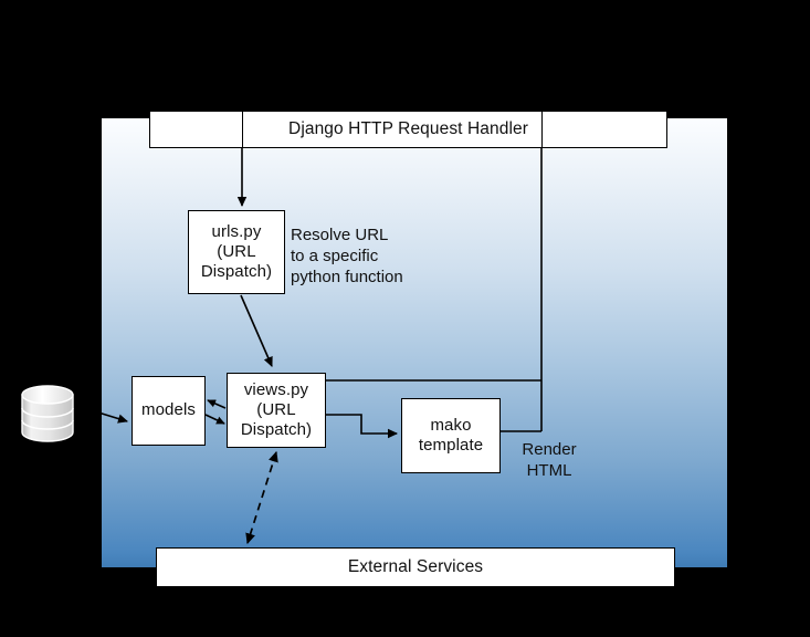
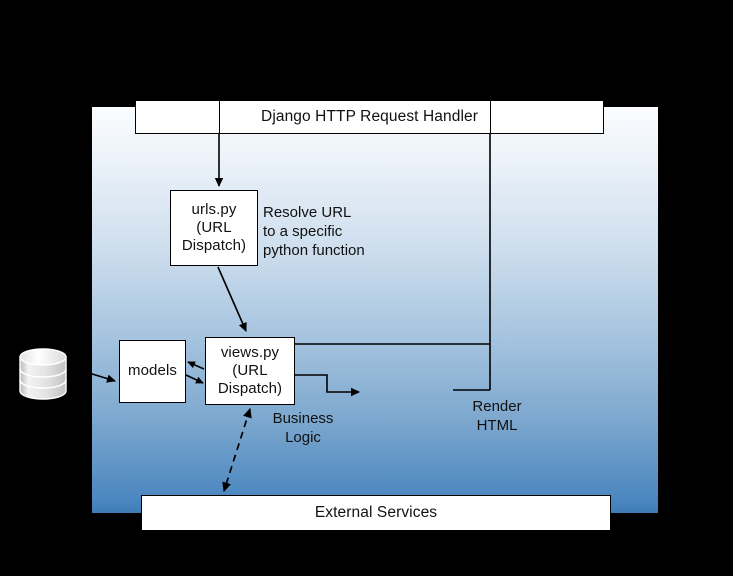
  Django HTTP Request Handler
  urls.py
  (URL
  Dispatch)
  models
  views.py
  (URL
  Dispatch)
- mako
- template
  External Services
  Resolve URL
  to a specific
  python function
+ Business
+ Logic
  Render
  HTML
